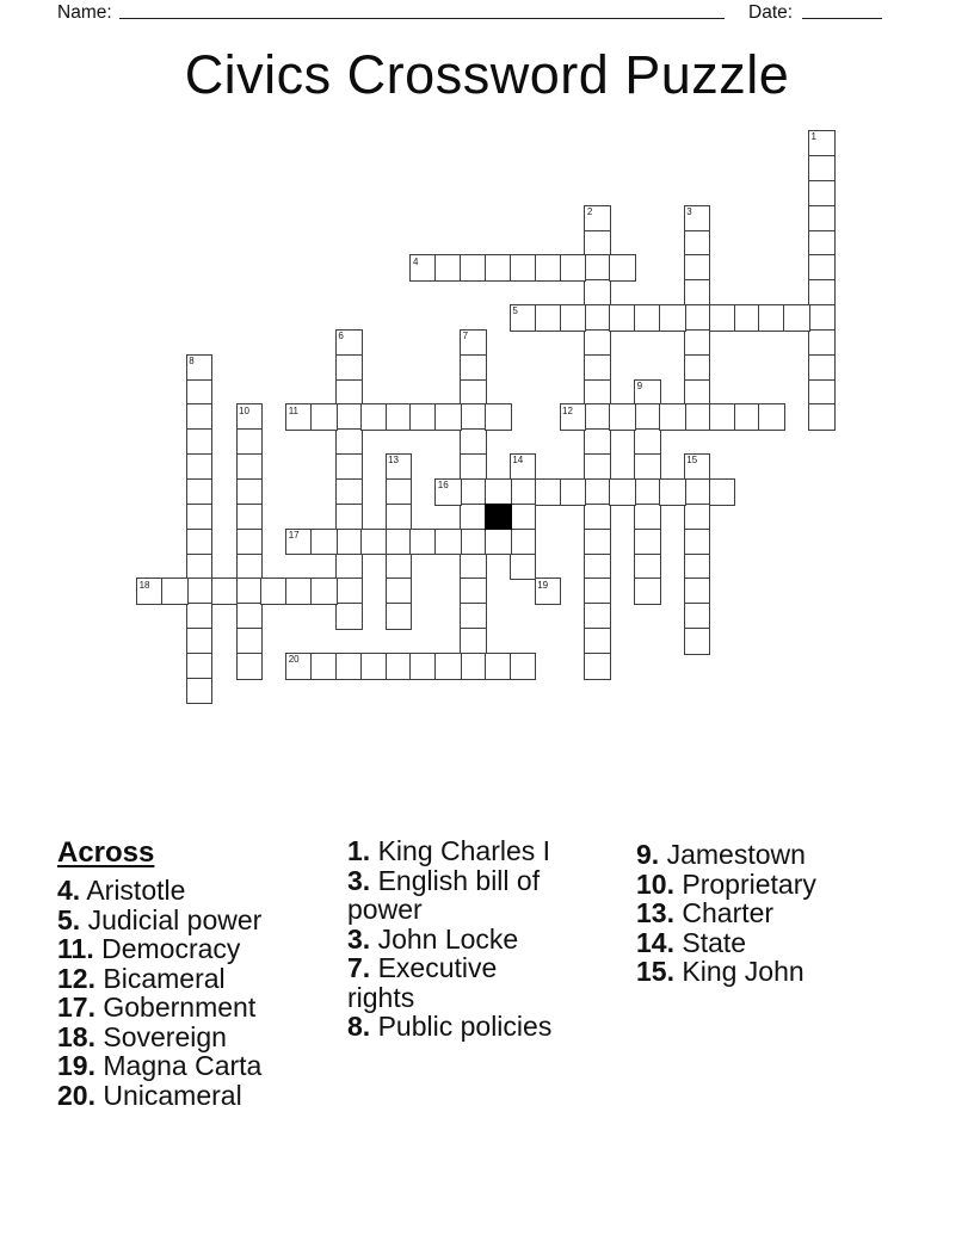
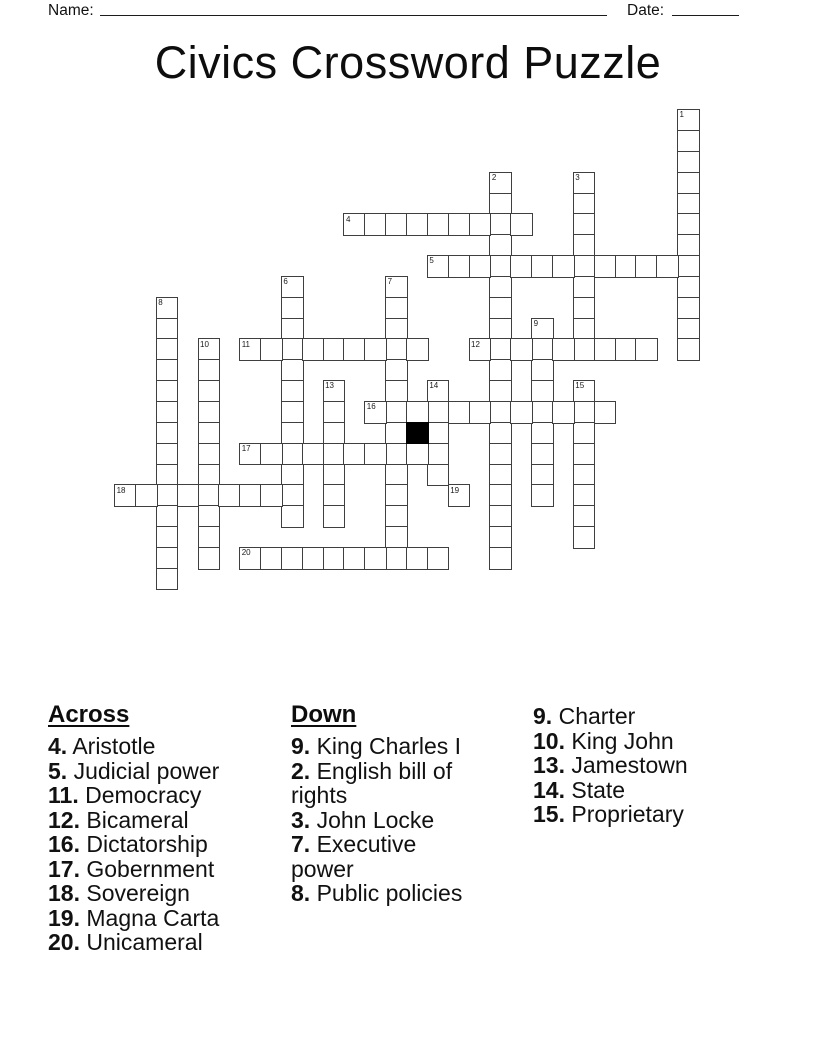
  Name:
  Date:
  Civics Crossword Puzzle
  1
  2
  3
  4
  5
  6
  7
  8
  9
  10
  11
  12
  13
  14
  15
  16
  17
  18
  19
  20
  Across
  4. Aristotle
  5. Judicial power
  11. Democracy
  12. Bicameral
+ 16. Dictatorship
  17. Gobernment
  18. Sovereign
  19. Magna Carta
  20. Unicameral
+ Down
- 1. King Charles I
+ 9. King Charles I
- 3. English bill of
+ 2. English bill of
- power
+ rights
  3. John Locke
  7. Executive
- rights
+ power
  8. Public policies
- 9. Jamestown
+ 9. Charter
- 10. Proprietary
+ 10. King John
- 13. Charter
+ 13. Jamestown
  14. State
- 15. King John
+ 15. Proprietary
